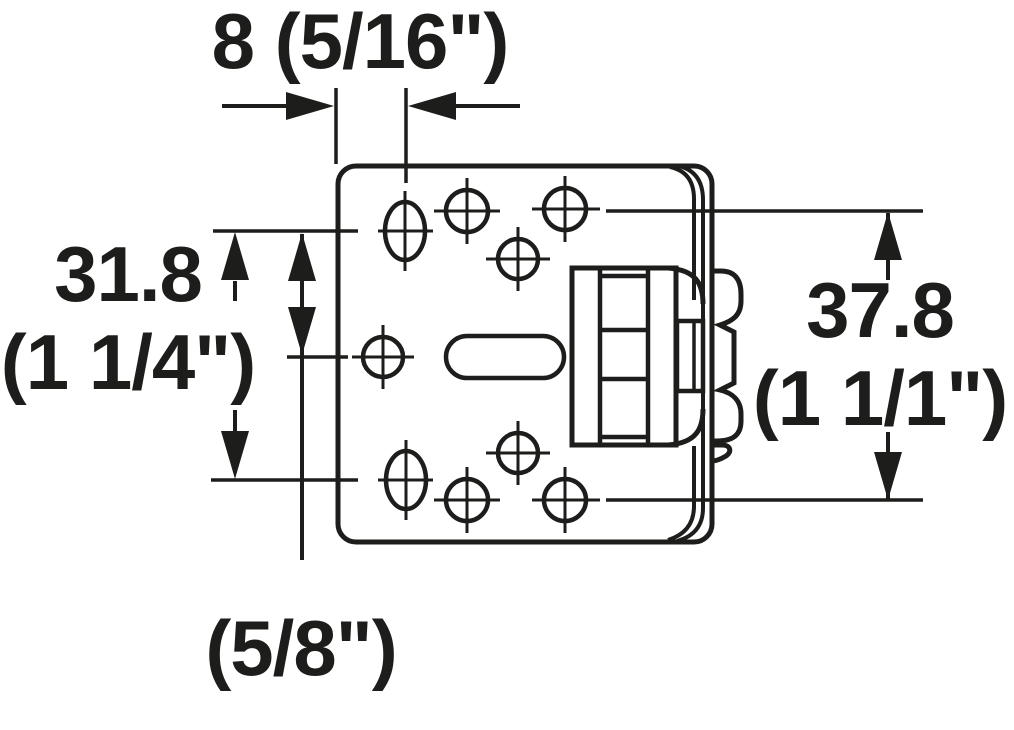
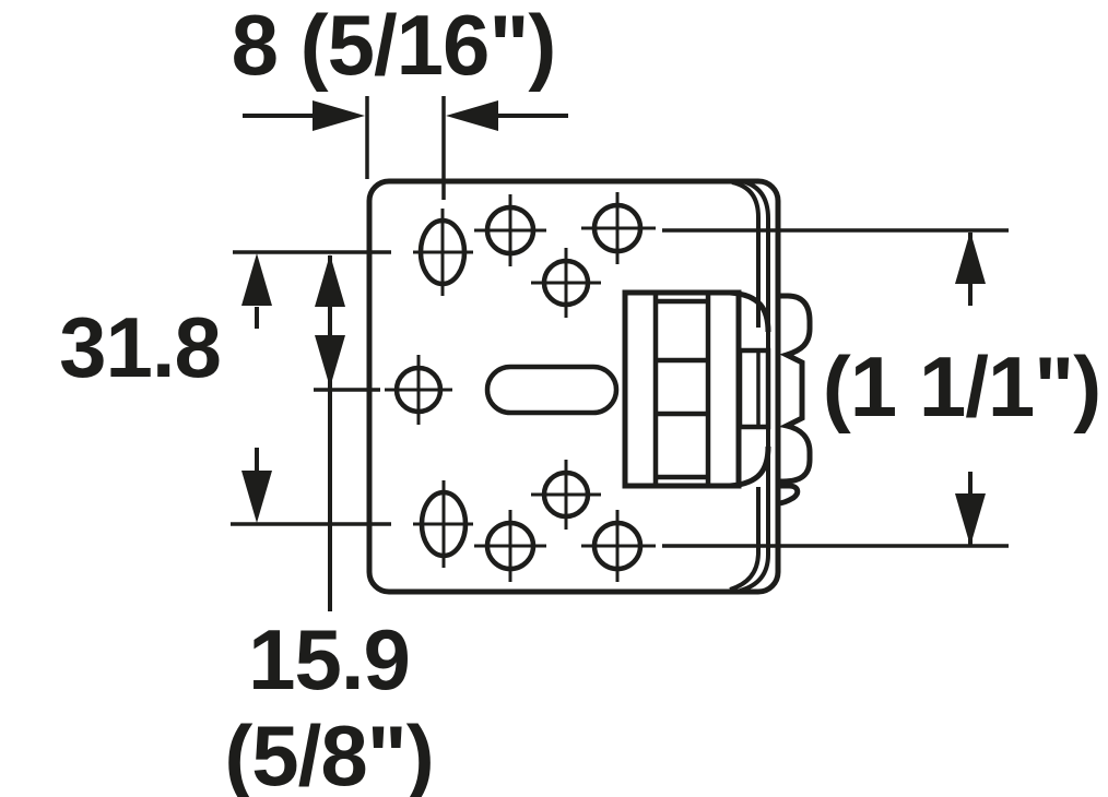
  8 (5/16")
  31.8
- (1 1/4")
- 37.8
  (1 1/1")
+ 15.9
  (5/8")
